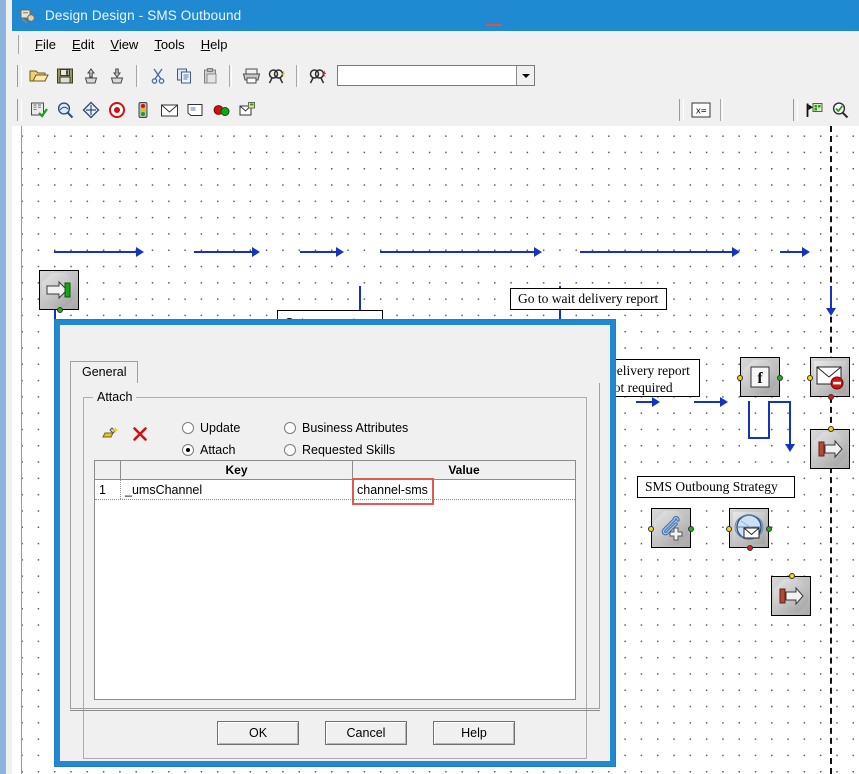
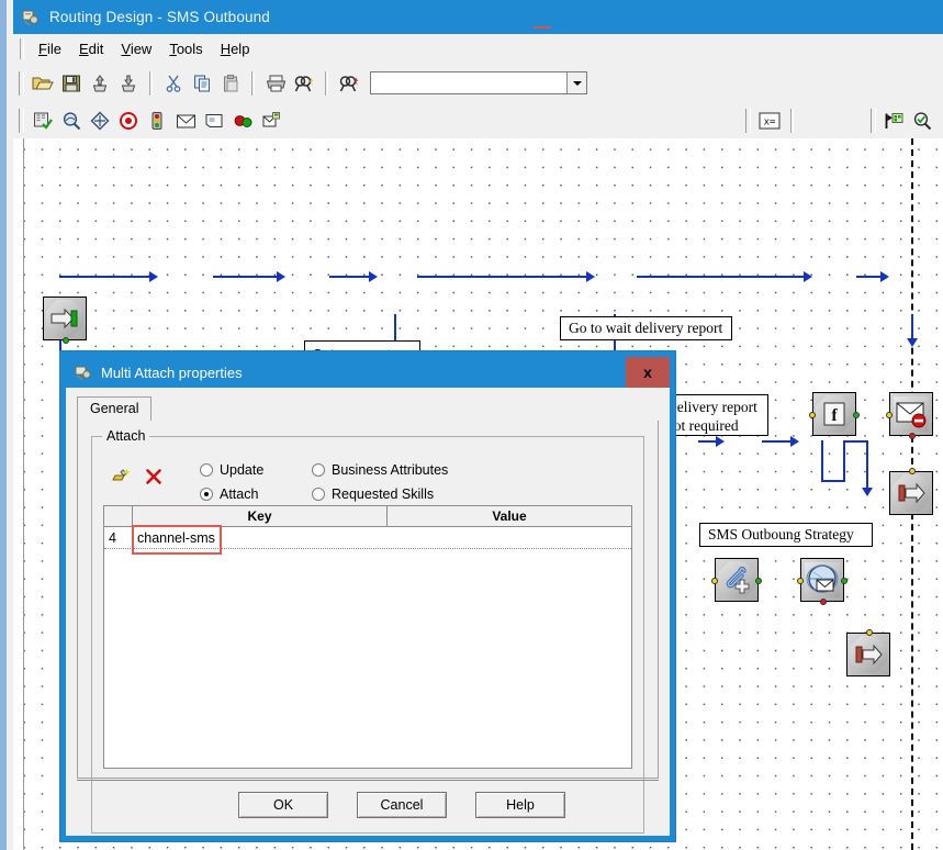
- Design Design - SMS Outbound
+ Routing Design - SMS Outbound
  File
  Edit
  View
  Tools
  Help
  x=
  Go to wait delivery report
  elivery report
  ot required
  SMS Outboung Strategy
  f
+ Multi Attach properties
+ x
  General
  Attach
  Update
  Business Attributes
  Attach
  Requested Skills
  Key
  Value
- 1
+ 4
- _umsChannel
  channel-sms
  OK
  Cancel
  Help
